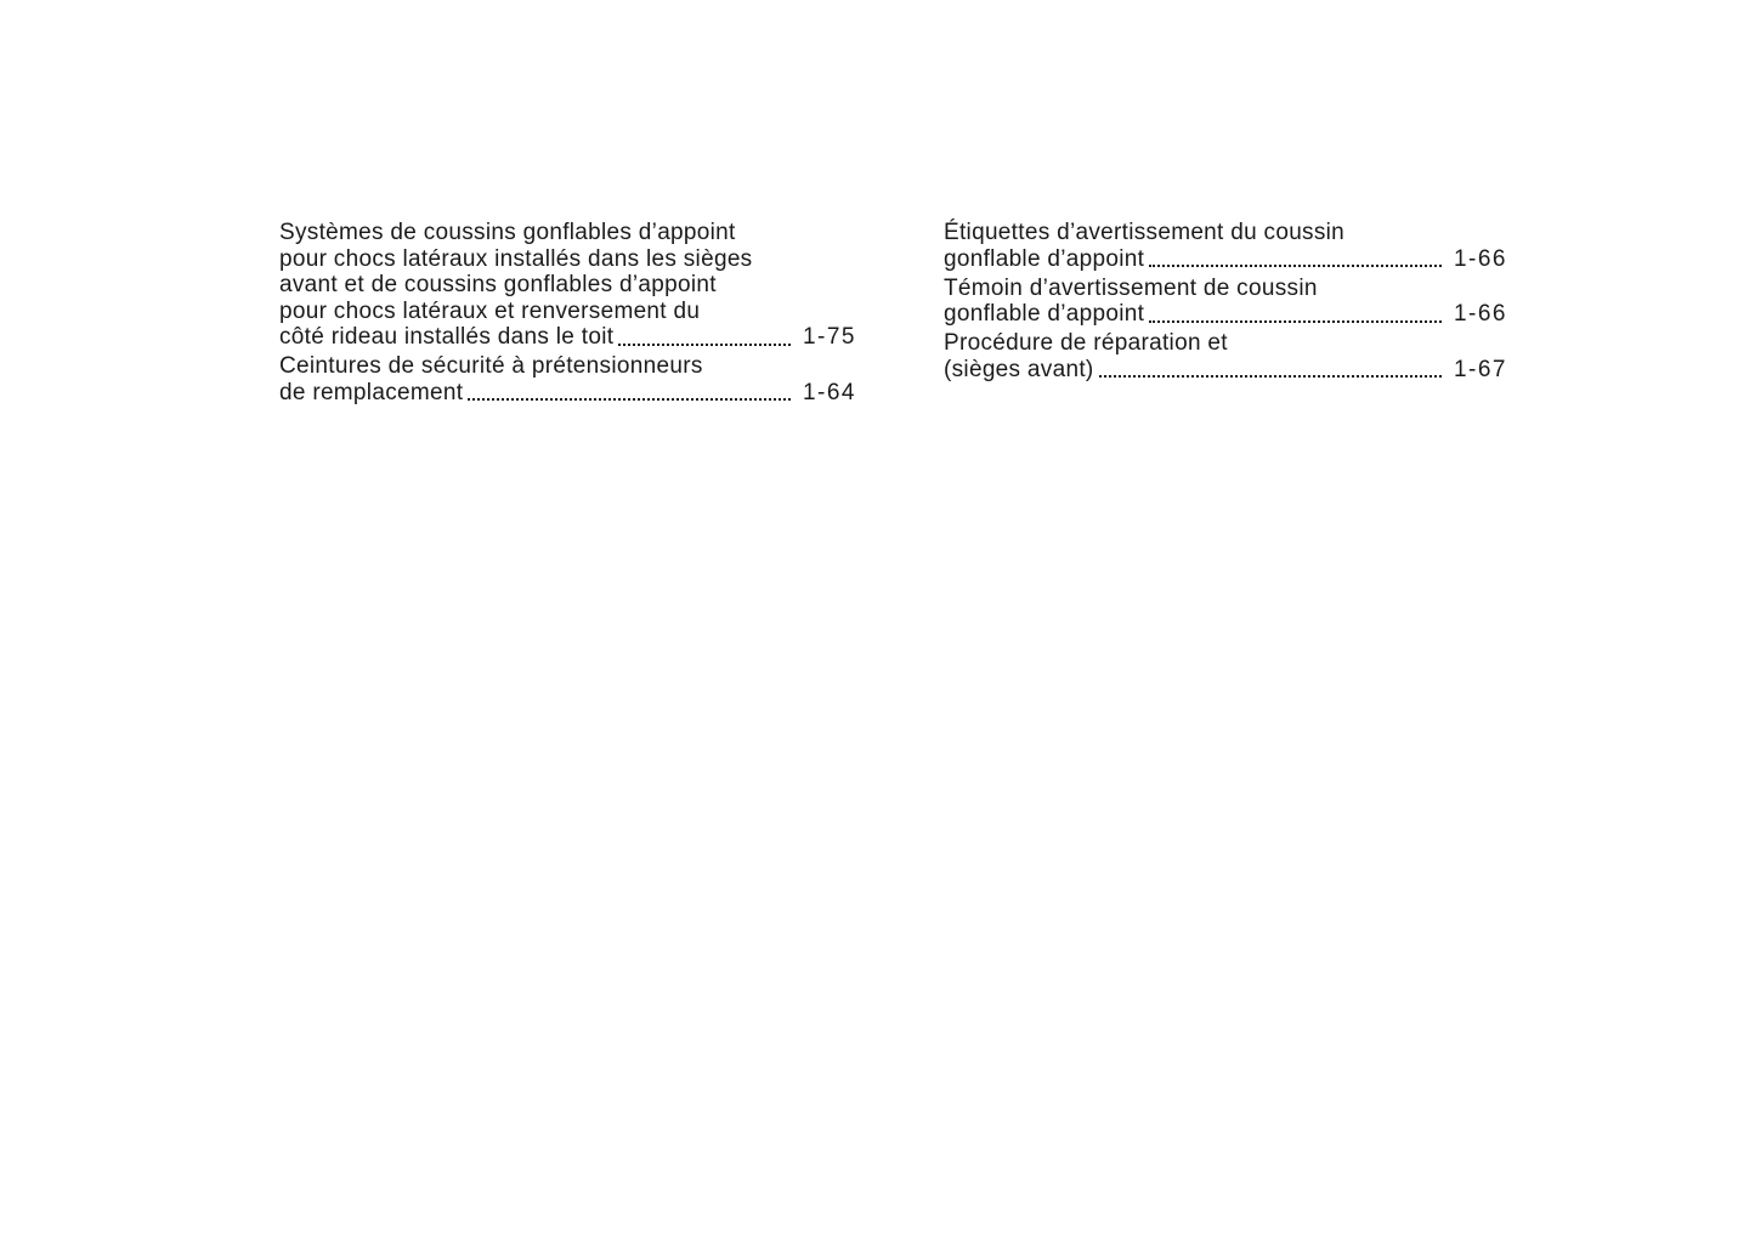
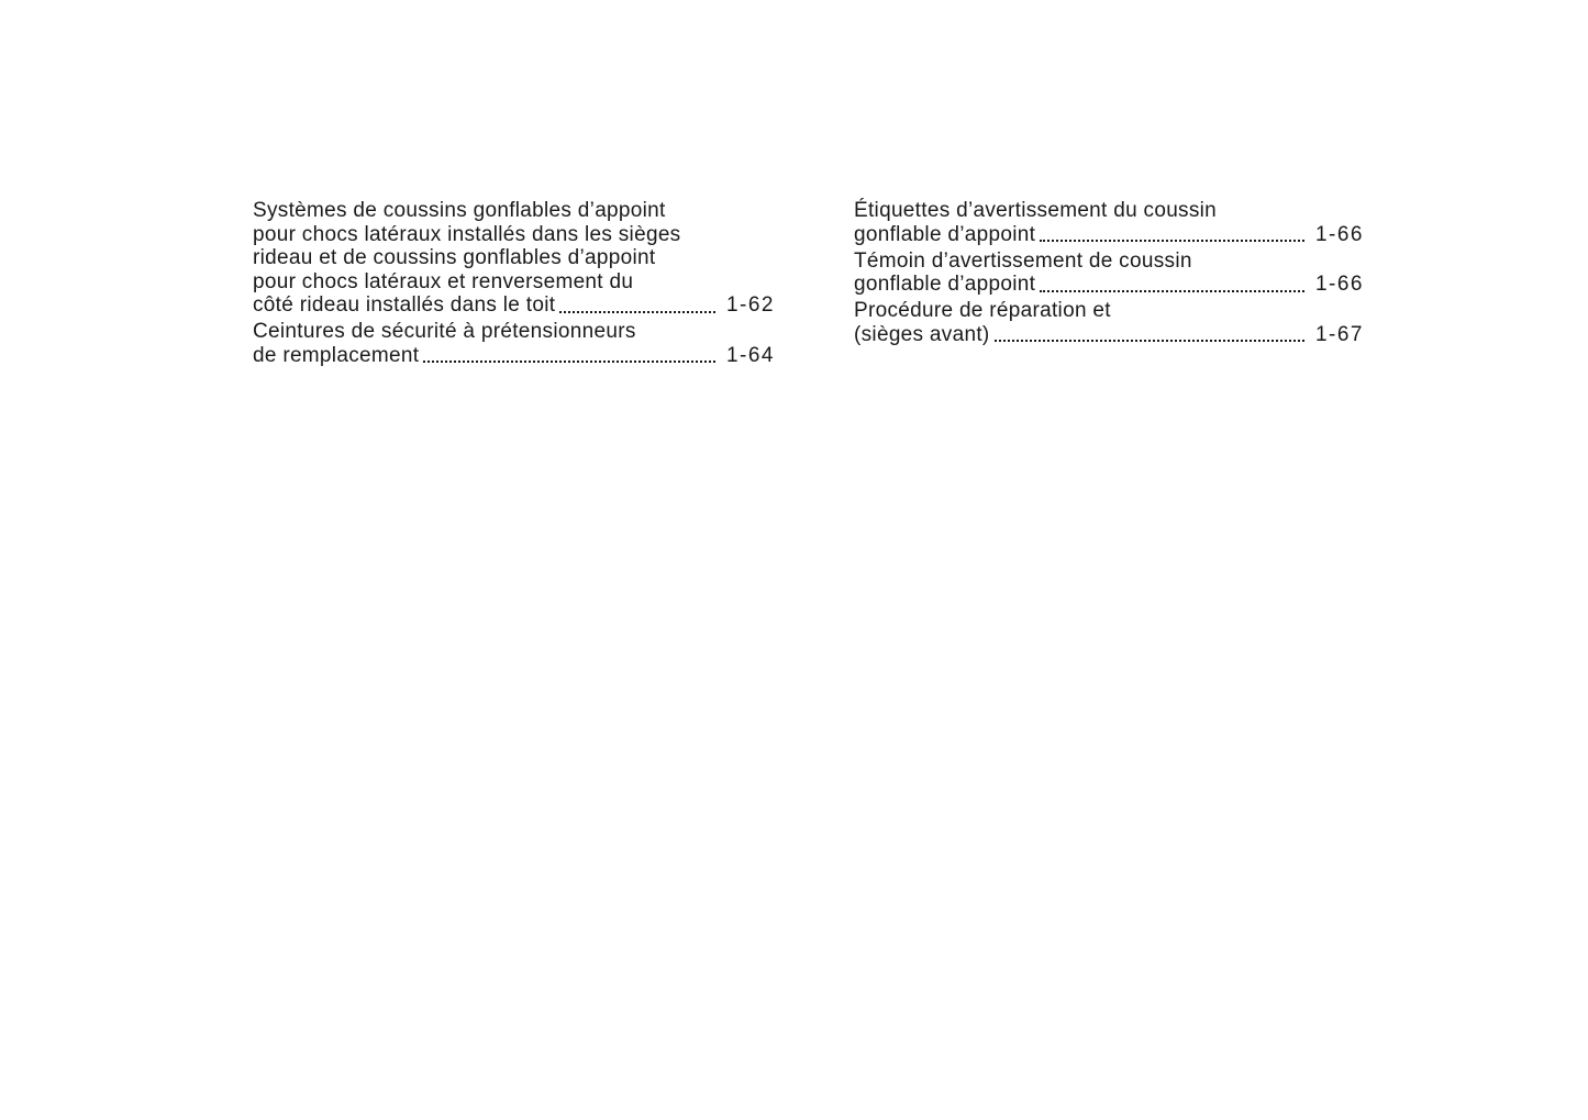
  Systèmes de coussins gonflables d’appoint
  pour chocs latéraux installés dans les sièges
- avant et de coussins gonflables d’appoint
+ rideau et de coussins gonflables d’appoint
  pour chocs latéraux et renversement du
  côté rideau installés dans le toit
- 1-75
+ 1-62
  Ceintures de sécurité à prétensionneurs
  de remplacement
  1-64
  Étiquettes d’avertissement du coussin
  gonflable d’appoint
  1-66
  Témoin d’avertissement de coussin
  gonflable d’appoint
  1-66
  Procédure de réparation et
  (sièges avant)
  1-67
